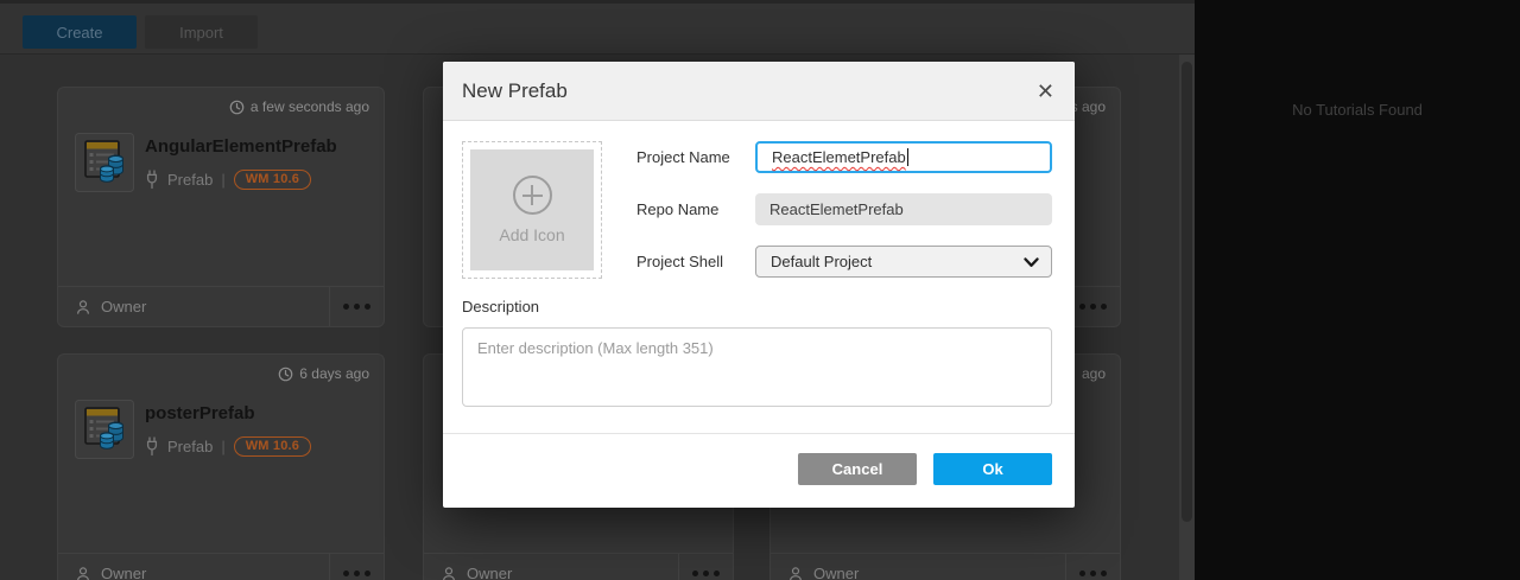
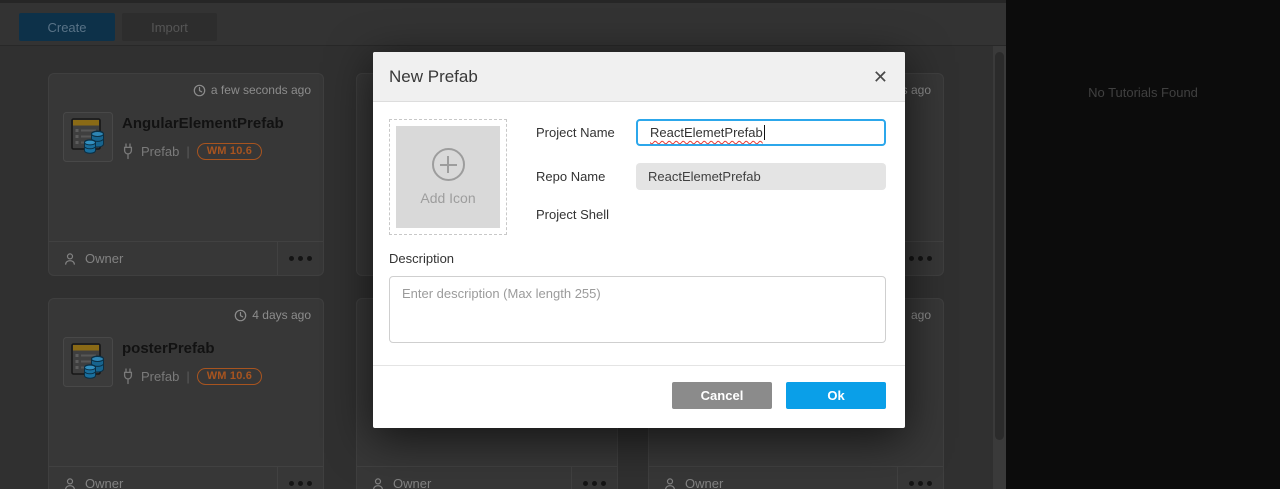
  Create
  Import
  a few seconds ago
  AngularElementPrefab
  Prefab
  WM 10.6
  Owner
- 6 days ago
+ 4 days ago
  posterPrefab
  Prefab
  WM 10.6
  Owner
  Owner
  ago
  ago
  Owner
  No Tutorials Found
  New Prefab
  ✕
  Add Icon
  Project Name
  ReactElemetPrefab
  Repo Name
  ReactElemetPrefab
  Project Shell
- Default Project
  Description
- Enter description (Max length 351)
+ Enter description (Max length 255)
  Cancel
  Ok
